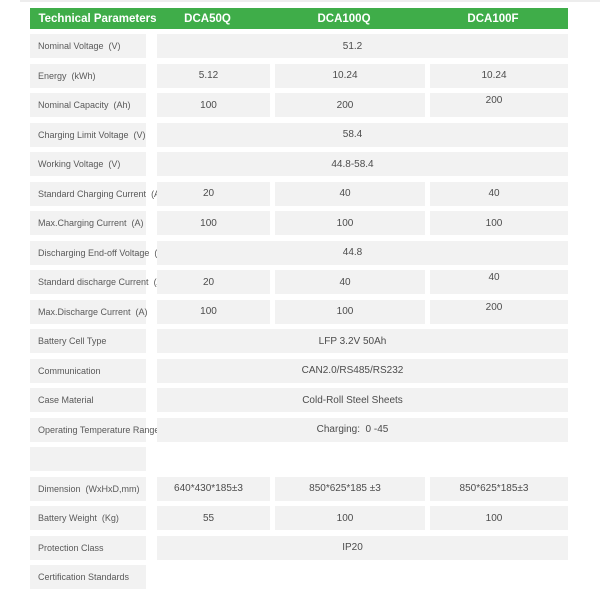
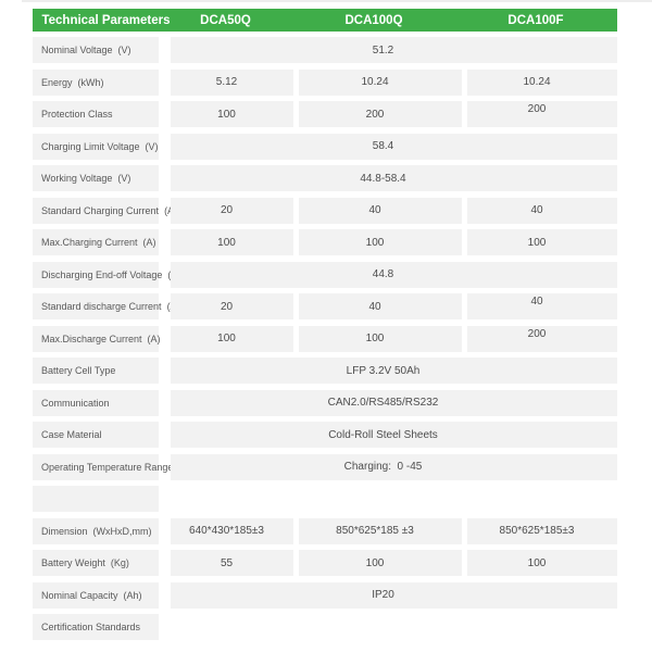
  Technical Parameters
  DCA50Q
  DCA100Q
  DCA100F
  Nominal Voltage (V)
  51.2
  Energy (kWh)
  5.12
  10.24
  10.24
- Nominal Capacity (Ah)
+ Protection Class
  100
  200
  200
  Charging Limit Voltage (V)
  58.4
  Working Voltage (V)
  44.8-58.4
  Standard Charging Current (
  20
  40
  40
  Max.Charging Current (A)
  100
  100
  100
  Discharging End-off Voltage (
  44.8
  Standard discharge Current (
  20
  40
  40
  Max.Discharge Current (A)
  100
  100
  200
  Battery Cell Type
  LFP 3.2V 50Ah
  Communication
  CAN2.0/RS485/RS232
  Case Material
  Cold-Roll Steel Sheets
  Operating Temperature Rang
  Charging: 0 -45
  Dimension (WxHxD,mm)
  640*430*185±3
  850*625*185 ±3
  850*625*185±3
  Battery Weight (Kg)
  55
  100
  100
- Protection Class
+ Nominal Capacity (Ah)
  IP20
  Certification Standards
